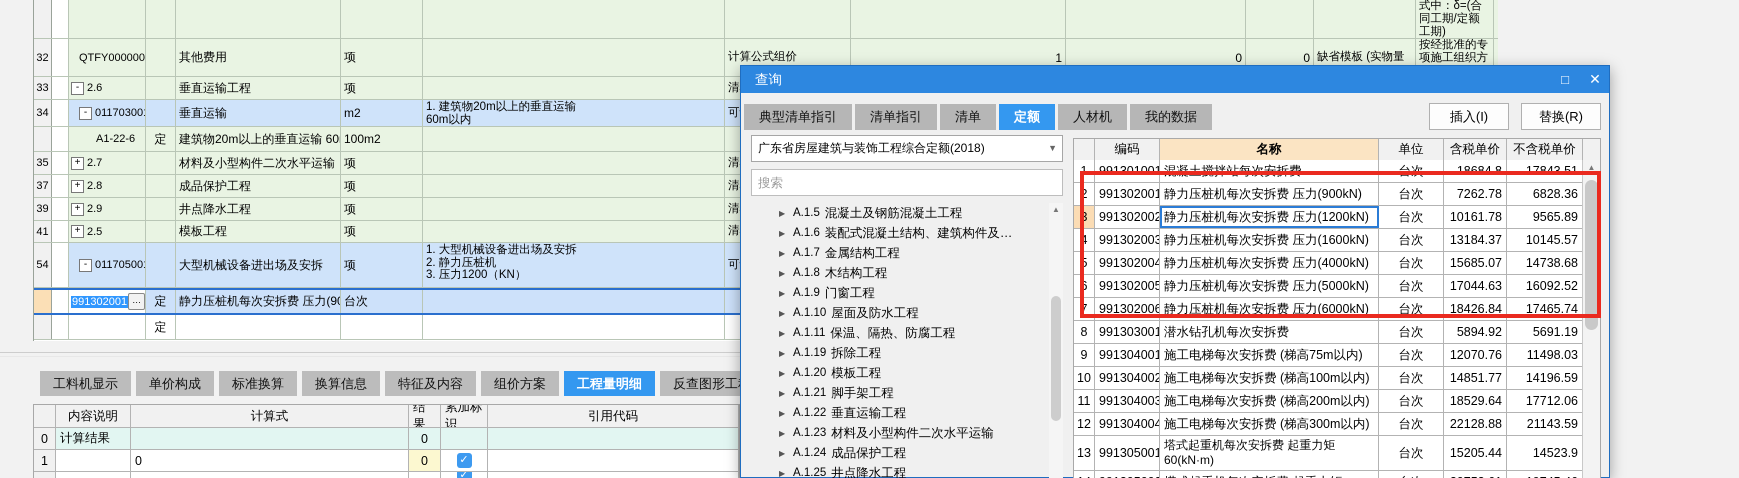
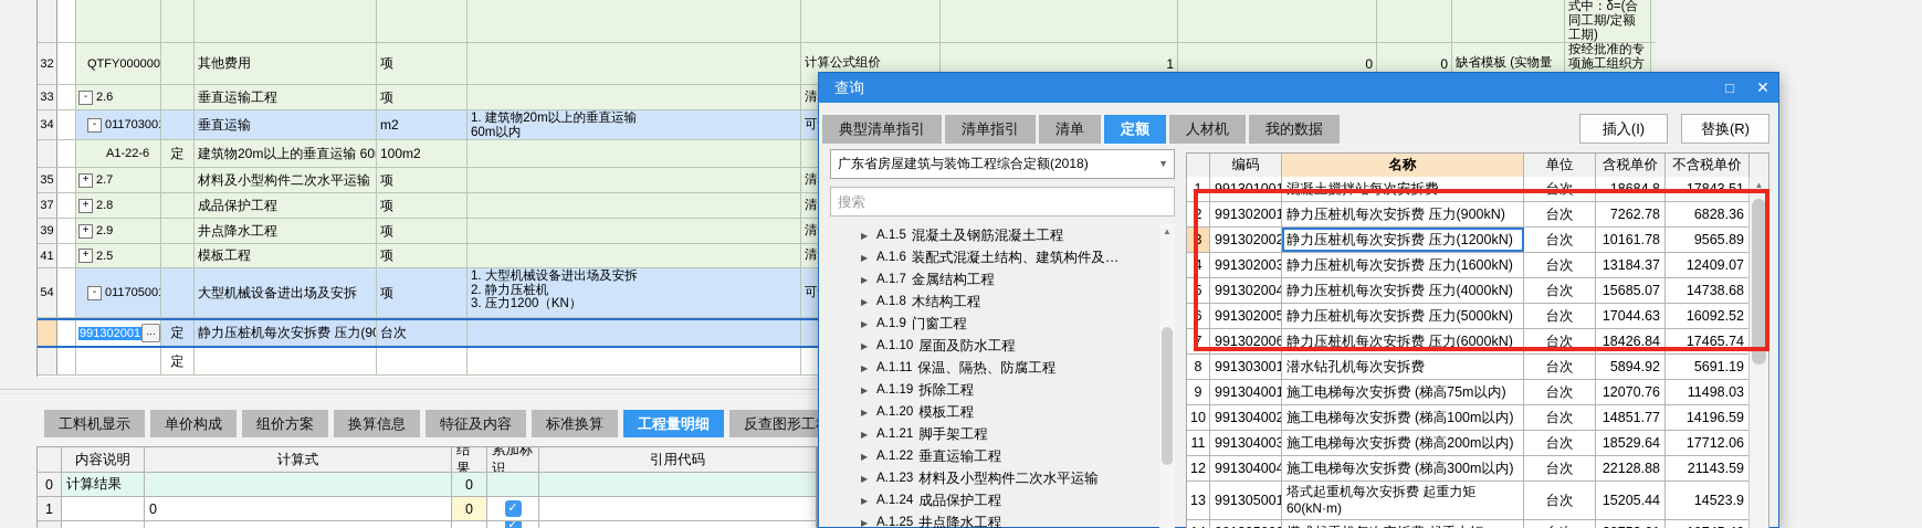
  式中：δ=(合
  同工期/定额
  工期)
  32
  QTFY000000
  其他费用
  项
  计算公式组价
  1
  0
  0
  缺省模板 (实物量
  按经批准的专
  项施工组织方
  33
  -
  2.6
  垂直运输工程
  项
  34
  -
  垂直运输
  m2
  1. 建筑物20m以上的垂直运输
  60m以内
  A1-22-6
  定
  建筑物20m以上的垂直运输 60
  100m2
  35
  +
  2.7
  材料及小型构件二次水平运输
  项
  37
  +
  2.8
  成品保护工程
  项
  39
  +
  2.9
  井点降水工程
  项
  41
  +
  2.5
  模板工程
  项
  54
  -
  大型机械设备进出场及安拆
  项
  1. 大型机械设备进出场及安拆
  2. 静力压桩机
  3. 压力1200（KN）
  991302001
  …
  定
  静力压桩机每次安拆费 压力(90
  台次
  定
  工料机显示
  单价构成
- 标准换算
+ 组价方案
  换算信息
  特征及内容
- 组价方案
+ 标准换算
  工程量明细
  反查图形工
  内容说明
  计算式
  结果
  累加标识
  引用代码
  0
  计算结果
  0
  1
  0
  0
  ✓
  ✓
  查询
  □
  ✕
  典型清单指引
  清单指引
  清单
  定额
  人材机
  我的数据
  插入(I)
  替换(R)
  广东省房屋建筑与装饰工程综合定额(2018)
  ▼
  搜索
  ▶
  A.1.5
  混凝土及钢筋混凝土工程
  ▶
  A.1.6
  装配式混凝土结构、建筑构件及…
  ▶
  A.1.7
  金属结构工程
  ▶
  A.1.8
  木结构工程
  ▶
  A.1.9
  门窗工程
  ▶
  A.1.10
  屋面及防水工程
  ▶
  A.1.11
  保温、隔热、防腐工程
  ▶
  A.1.19
  拆除工程
  ▶
  A.1.20
  模板工程
  ▶
  A.1.21
  脚手架工程
  ▶
  A.1.22
  垂直运输工程
  ▶
  A.1.23
  材料及小型构件二次水平运输
  ▶
  A.1.24
  成品保护工程
  ▶
  A.1.25
  井点降水工程
  ▲
  编码
  名称
  单位
  含税单价
  不含税单价
  1
  991301001
  混凝土搅拌站每次安拆费
  台次
  18684.8
  17843.51
  2
  991302001
  静力压桩机每次安拆费 压力(900kN)
  台次
  7262.78
  6828.36
  3
  991302002
  静力压桩机每次安拆费 压力(1200kN)
  台次
  10161.78
  9565.89
  4
  991302003
  静力压桩机每次安拆费 压力(1600kN)
  台次
  13184.37
- 10145.57
+ 12409.07
  5
  991302004
  静力压桩机每次安拆费 压力(4000kN)
  台次
  15685.07
  14738.68
  6
  991302005
  静力压桩机每次安拆费 压力(5000kN)
  台次
  17044.63
  16092.52
  7
  991302006
  静力压桩机每次安拆费 压力(6000kN)
  台次
  18426.84
  17465.74
  8
  991303001
  潜水钻孔机每次安拆费
  台次
  5894.92
  5691.19
  9
  991304001
  施工电梯每次安拆费 (梯高75m以内)
  台次
  12070.76
  11498.03
  10
  991304002
  施工电梯每次安拆费 (梯高100m以内)
  台次
  14851.77
  14196.59
  11
  991304003
  施工电梯每次安拆费 (梯高200m以内)
  台次
  18529.64
  17712.06
  12
  991304004
  施工电梯每次安拆费 (梯高300m以内)
  台次
  22128.88
  21143.59
  13
  991305001
  塔式起重机每次安拆费 起重力矩
  60(kN·m)
  台次
  15205.44
  14523.9
  ▲
